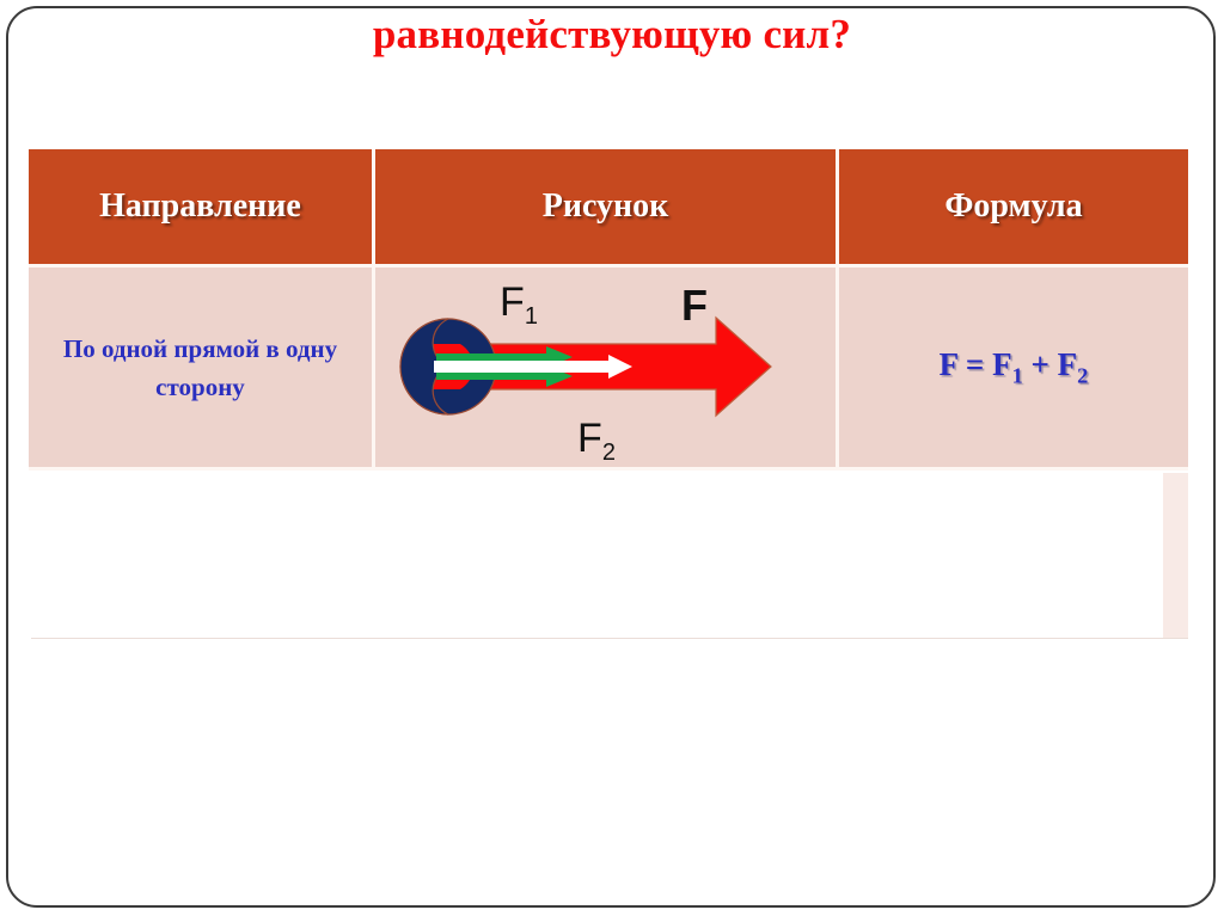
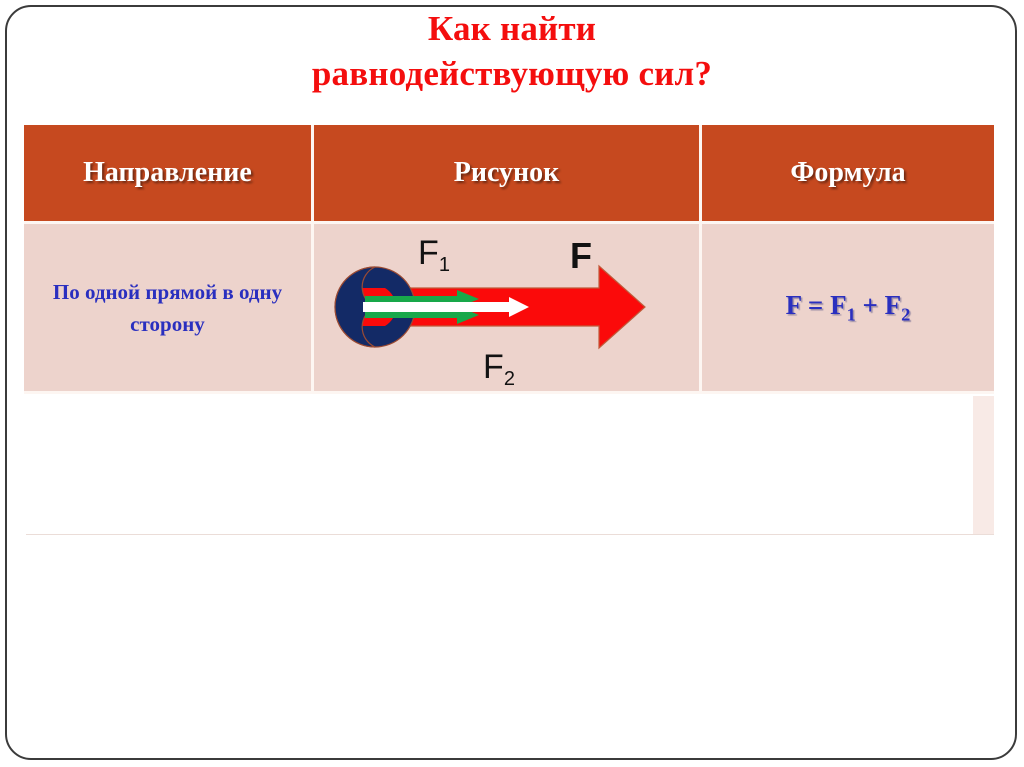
+ Как найти
  равнодействующую сил?
  Направление	Рисунок	Формула
  По одной прямой в одну сторону	F1 F F2	F = F1 + F2
